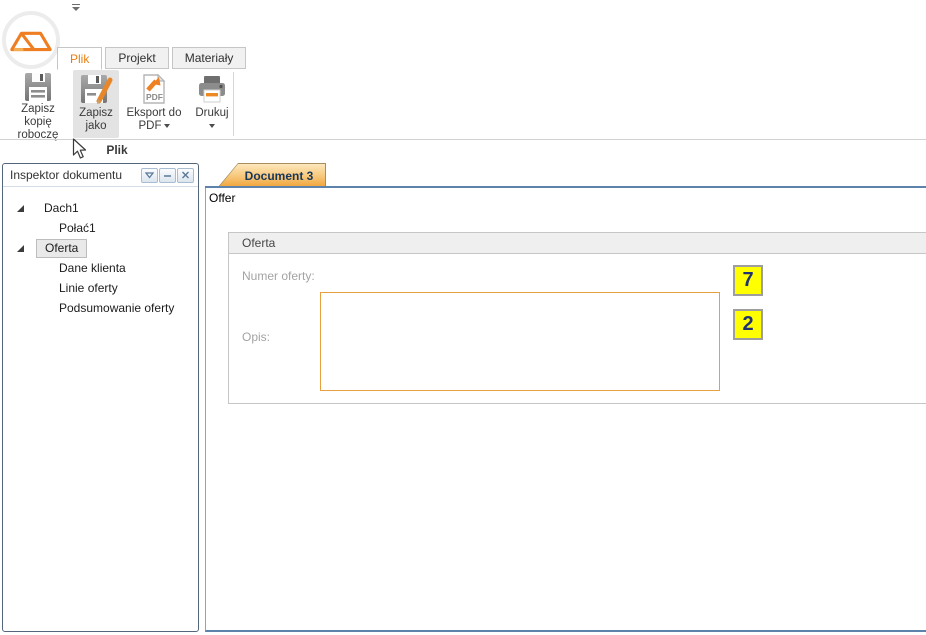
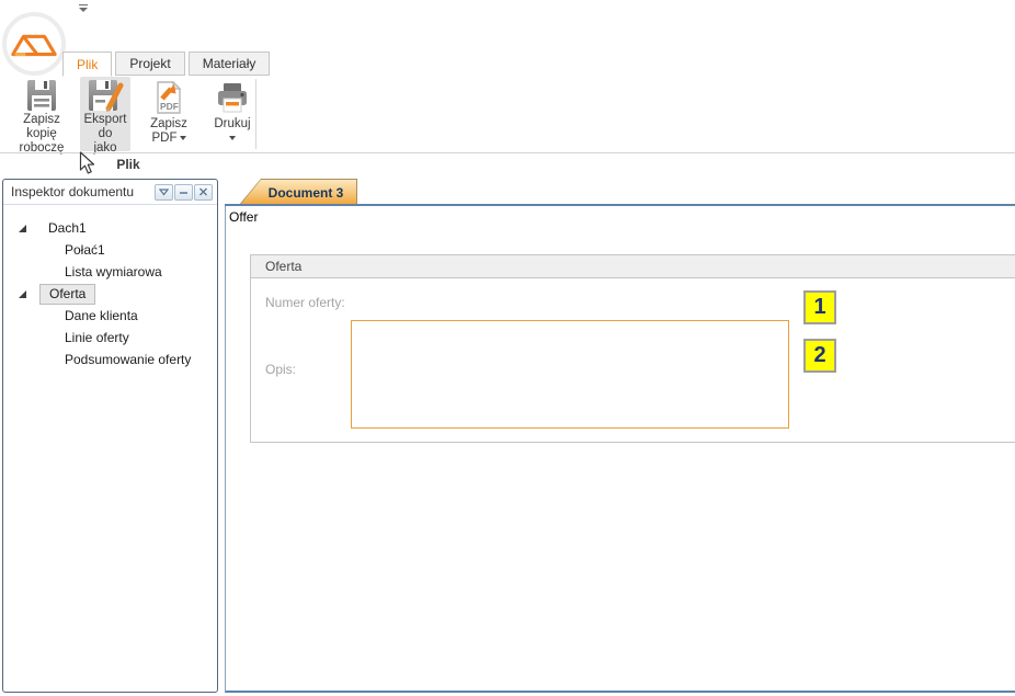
  Plik
  Projekt
  Materiały
  Zapisz kopię
  roboczę
- Zapisz
+ Eksport do
  jako
  PDF
- Eksport do
+ Zapisz
  PDF
  Drukuj
  Plik
  Inspektor dokumentu
  Dach1
  Połać1
+ Lista wymiarowa
  Oferta
  Dane klienta
  Linie oferty
  Podsumowanie oferty
  Document 3
  Offer
  Oferta
  Numer oferty:
  Opis:
- 7
+ 1
  2
